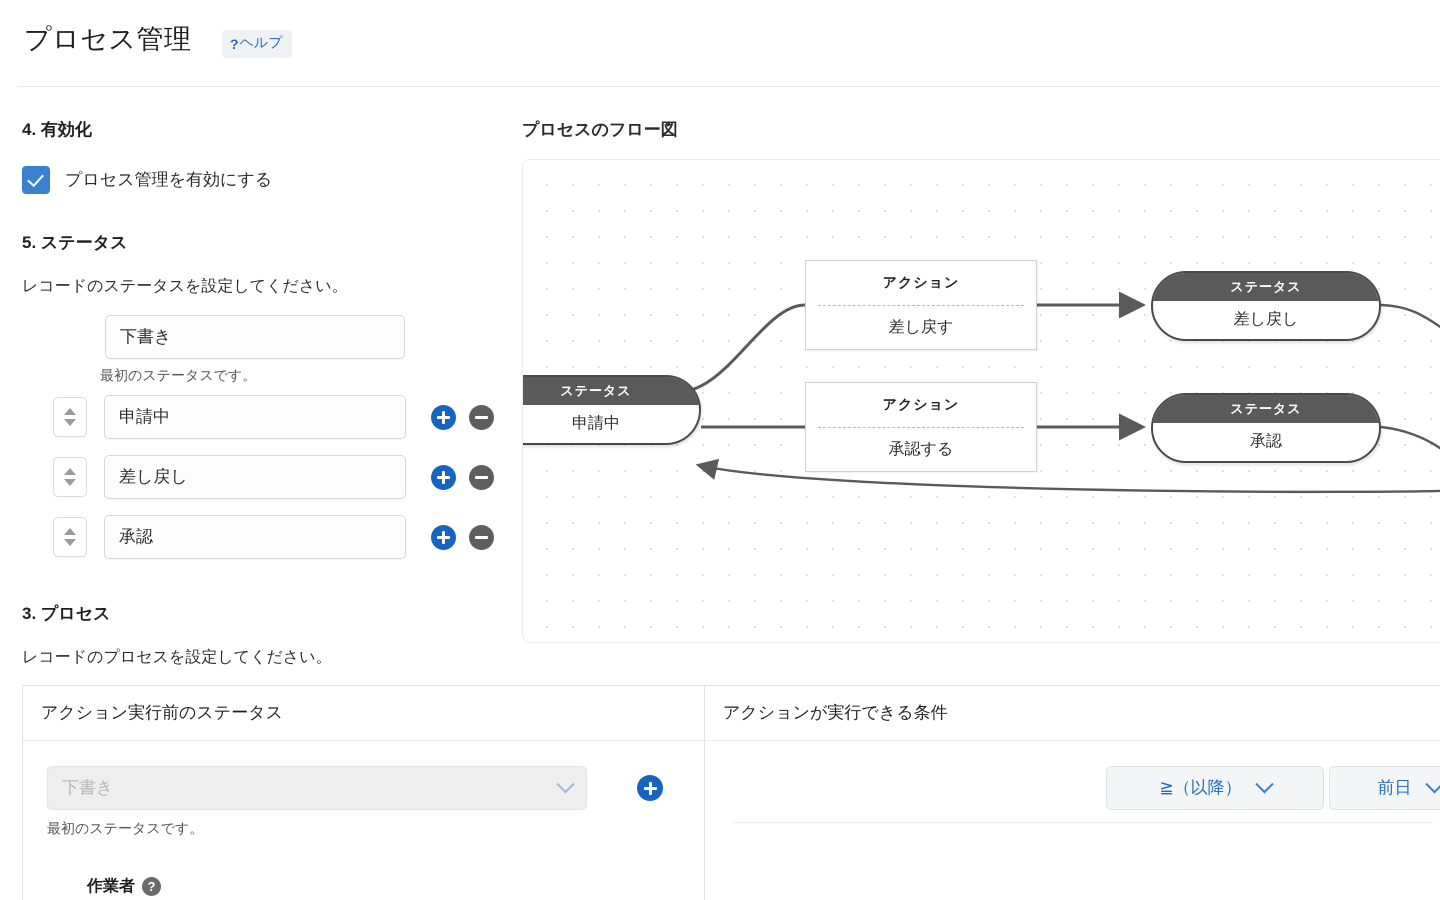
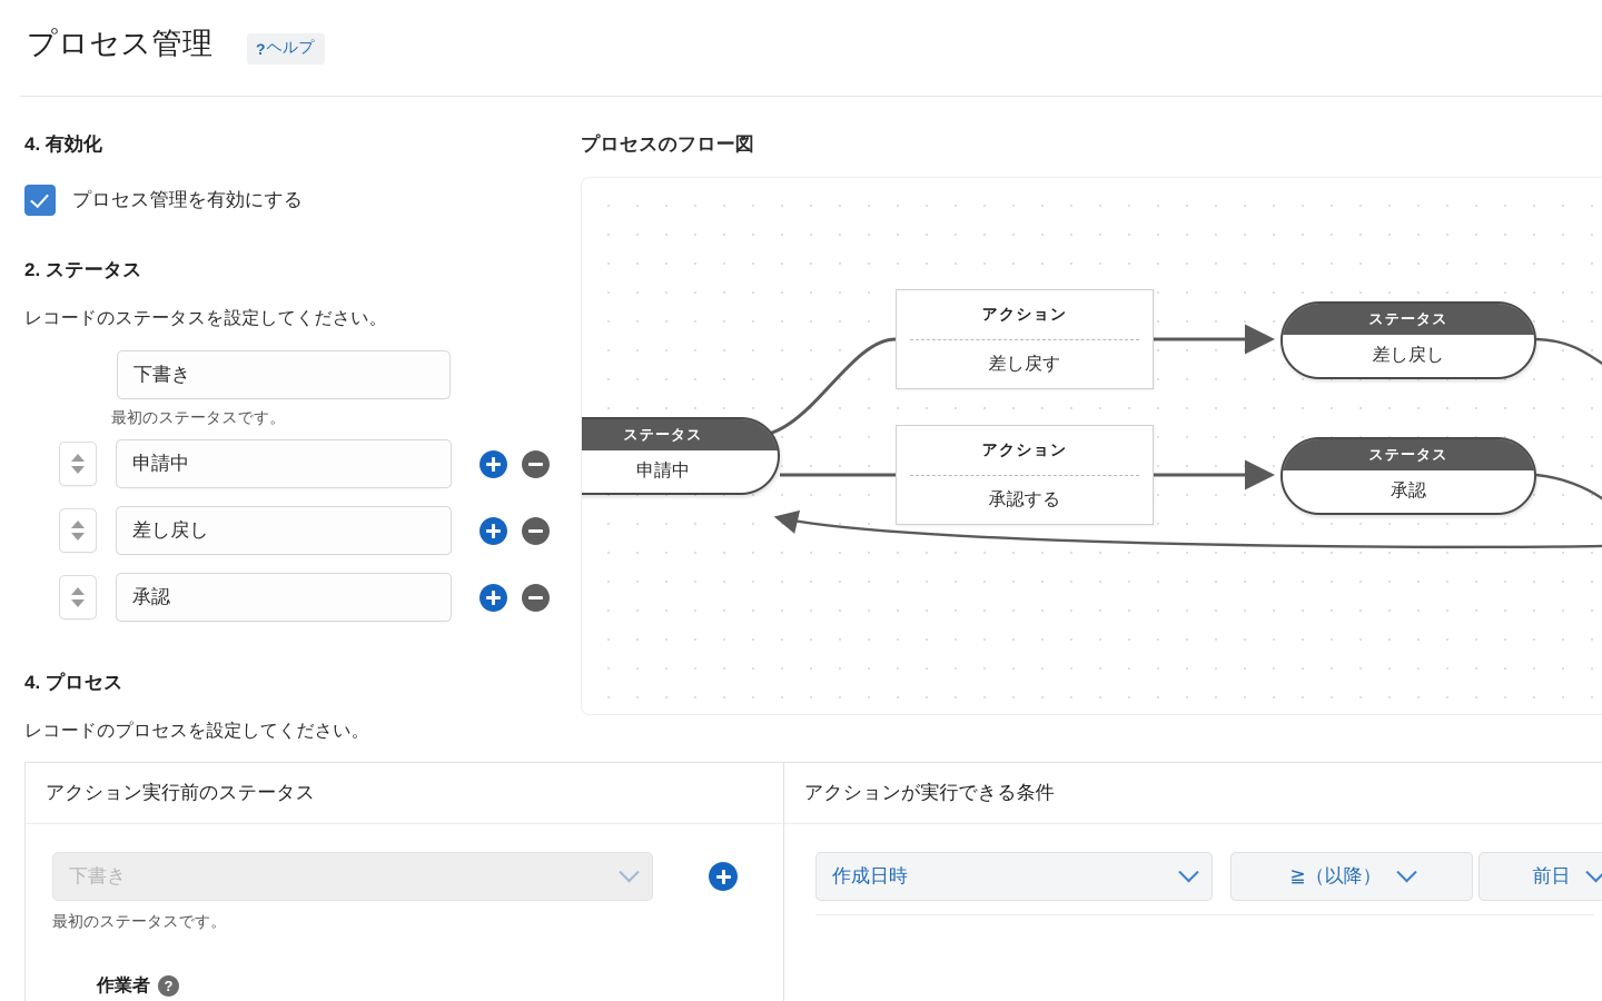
  プロセス管理
  ?
  ヘルプ
  4. 有効化
  プロセス管理を有効にする
- 5. ステータス
+ 2. ステータス
  レコードのステータスを設定してください。
  下書き
  最初のステータスです。
  申請中
  差し戻し
  承認
- 3. プロセス
+ 4. プロセス
  レコードのプロセスを設定してください。
  プロセスのフロー図
  ステータス
  申請中
  アクション
  差し戻す
  アクション
  承認する
  ステータス
  差し戻し
  ステータス
  承認
  アクション実行前のステータス
  下書き
  最初のステータスです。
  作業者
  ?
  アクションが実行できる条件
+ 作成日時
  ≧（以降）
  前日
